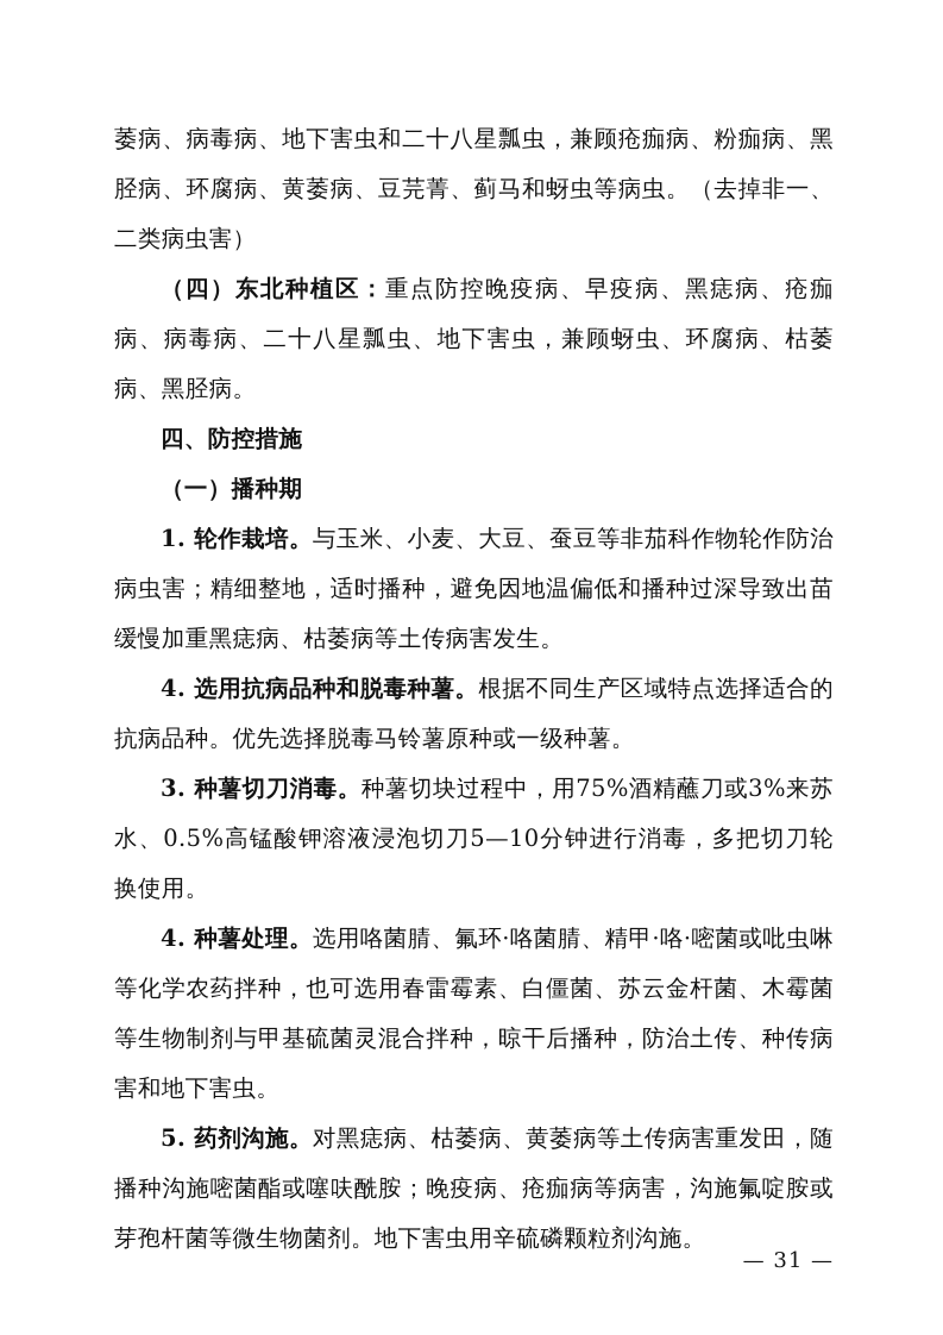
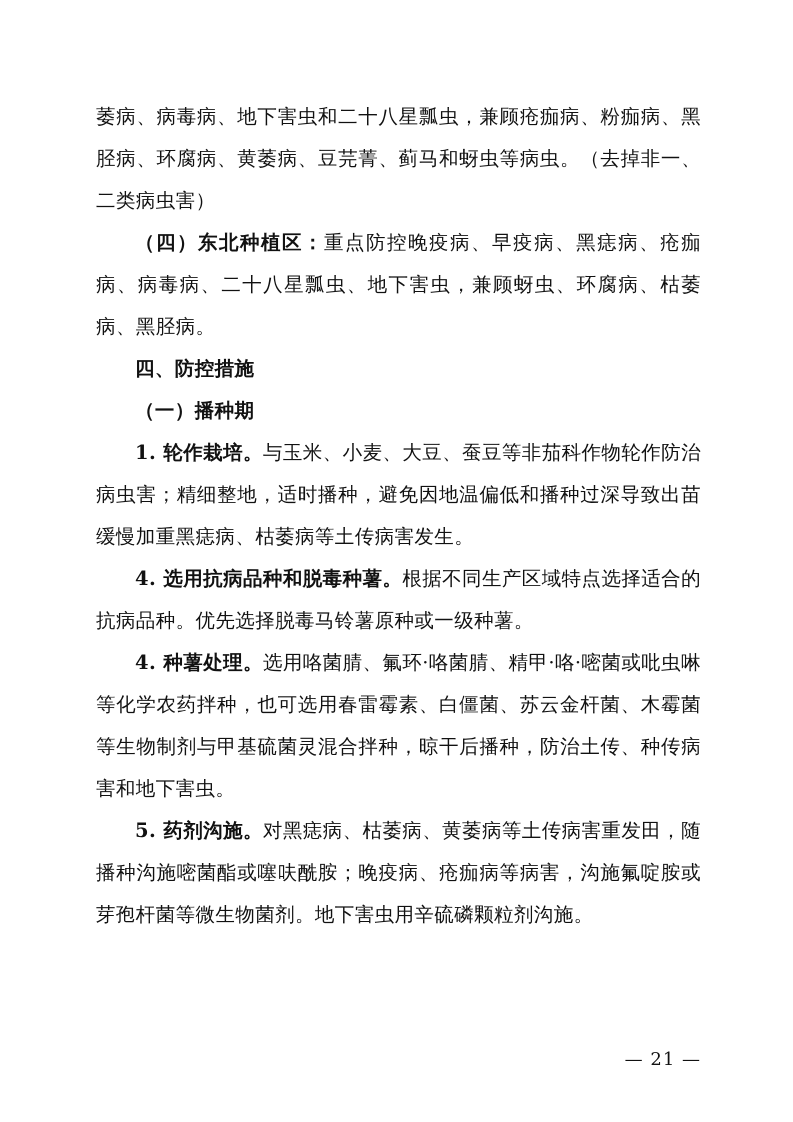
  萎病、病毒病、地下害虫和二十八星瓢虫，兼顾疮痂病、粉痂病、黑胫病、环腐病、黄萎病、豆芫菁、蓟马和蚜虫等病虫。（去掉非一、二类病虫害）
  （四）东北种植区：重点防控晚疫病、早疫病、黑痣病、疮痂病、病毒病、二十八星瓢虫、地下害虫，兼顾蚜虫、环腐病、枯萎病、黑胫病。
  四、防控措施
  （一）播种期
  1. 轮作栽培。与玉米、小麦、大豆、蚕豆等非茄科作物轮作防治病虫害；精细整地，适时播种，避免因地温偏低和播种过深导致出苗缓慢加重黑痣病、枯萎病等土传病害发生。
  4. 选用抗病品种和脱毒种薯。根据不同生产区域特点选择适合的抗病品种。优先选择脱毒马铃薯原种或一级种薯。
- 3. 种薯切刀消毒。种薯切块过程中，用75%酒精蘸刀或3%来苏水、0.5%高锰酸钾溶液浸泡切刀5—10分钟进行消毒，多把切刀轮换使用。
  4. 种薯处理。选用咯菌腈、氟环·咯菌腈、精甲·咯·嘧菌或吡虫啉等化学农药拌种，也可选用春雷霉素、白僵菌、苏云金杆菌、木霉菌等生物制剂与甲基硫菌灵混合拌种，晾干后播种，防治土传、种传病害和地下害虫。
  5. 药剂沟施。对黑痣病、枯萎病、黄萎病等土传病害重发田，随播种沟施嘧菌酯或噻呋酰胺；晚疫病、疮痂病等病害，沟施氟啶胺或芽孢杆菌等微生物菌剂。地下害虫用辛硫磷颗粒剂沟施。
- — 31 —
+ — 21 —
